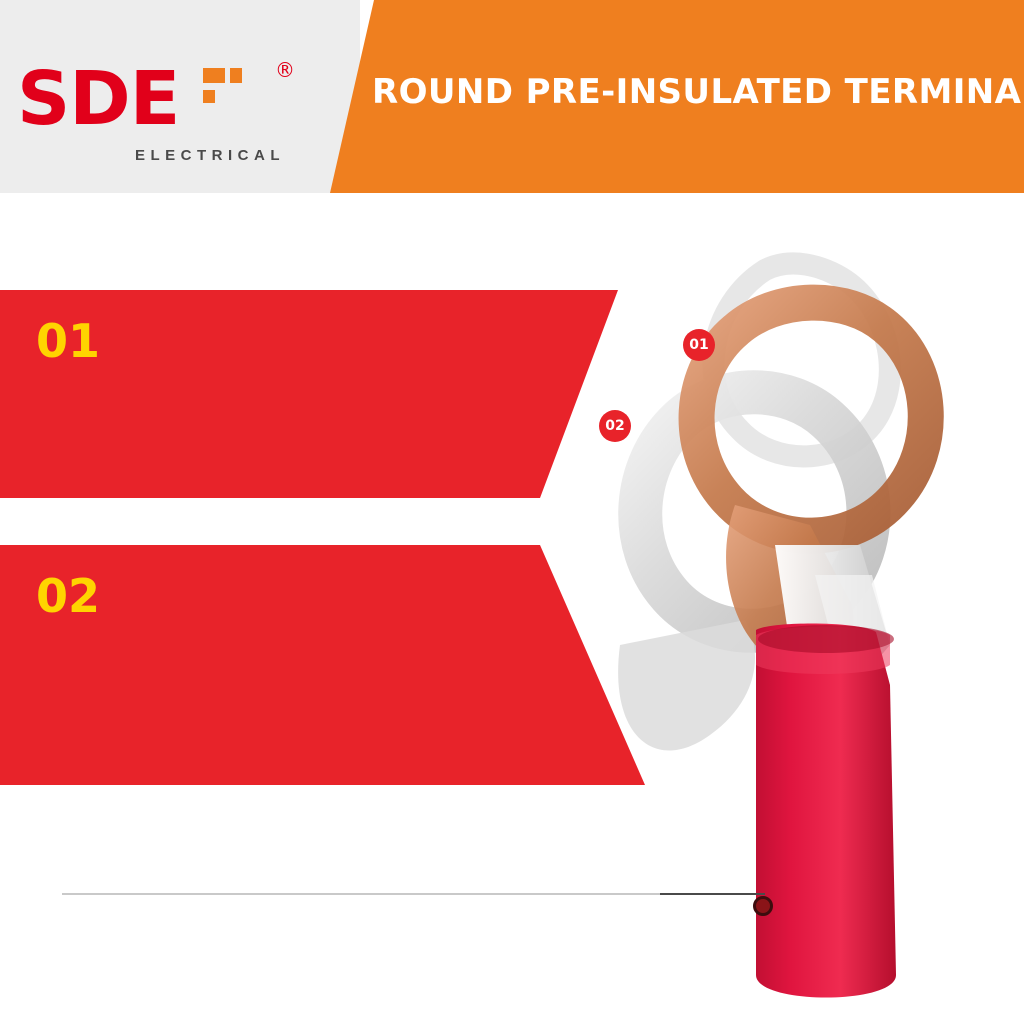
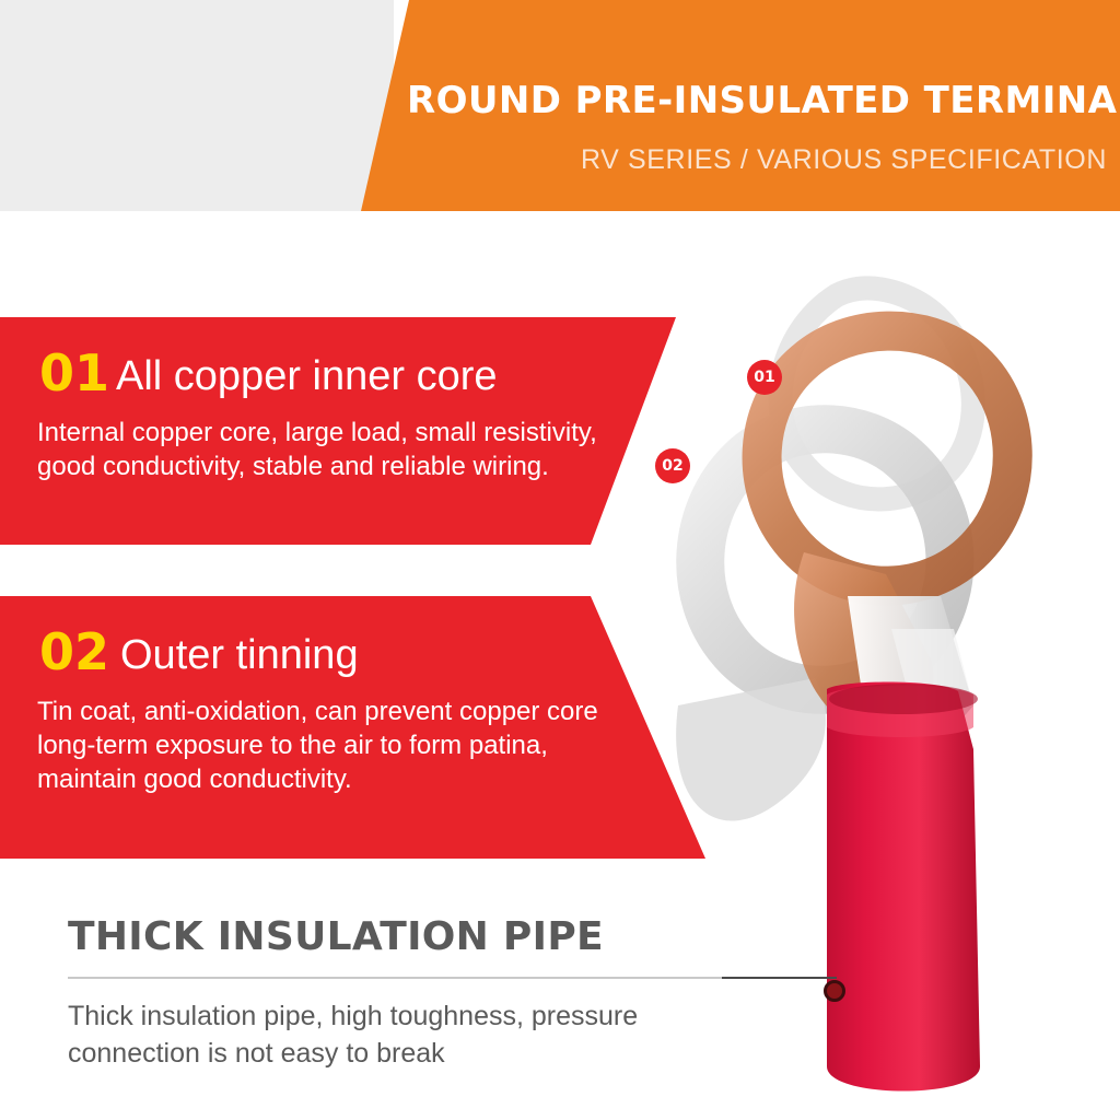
- SDE
- ®
- ELECTRICAL
  ROUND PRE-INSULATED TERMINA
+ RV SERIES / VARIOUS SPECIFICATION
  01
  02
  01
+ All copper inner core
+ Internal copper core, large load, small resistivity, good conductivity, stable and reliable wiring.
  02
+ Outer tinning
+ Tin coat, anti-oxidation, can prevent copper core long-term exposure to the air to form patina, maintain good conductivity.
+ THICK INSULATION PIPE
+ Thick insulation pipe, high toughness, pressure connection is not easy to break
